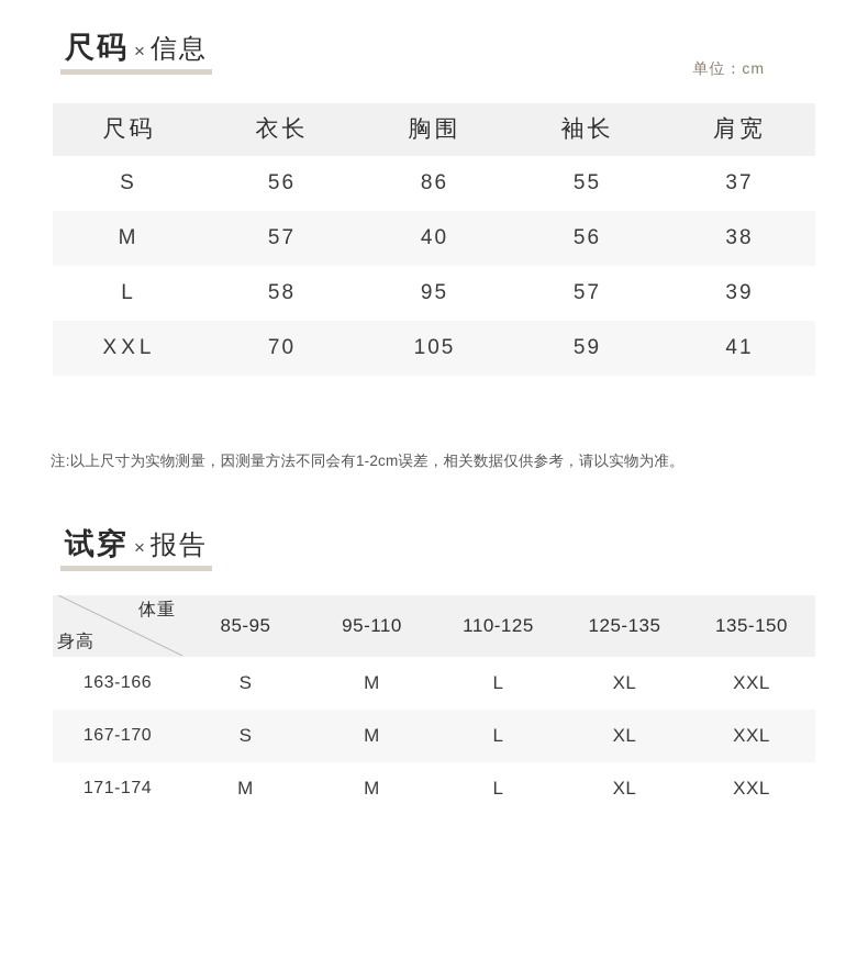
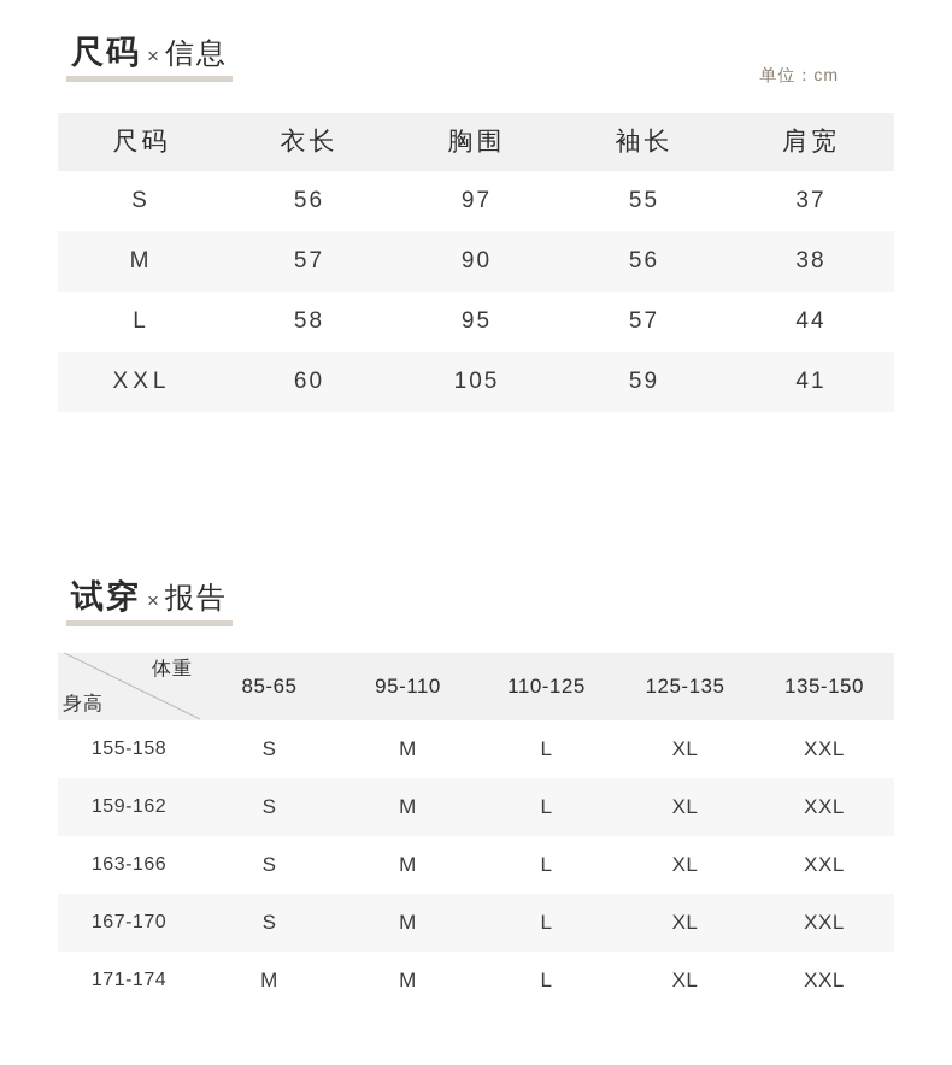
  尺码
  ×
  信息
  单位：cm
  尺码	衣长	胸围	袖长	肩宽
- S	56	86	55	37
+ S	56	97	55	37
- M	57	40	56	38
+ M	57	90	56	38
- L	58	95	57	39
+ L	58	95	57	44
- XXL	70	105	59	41
+ XXL	60	105	59	41
- 注:以上尺寸为实物测量，因测量方法不同会有1-2cm误差，相关数据仅供参考，请以实物为准。
  试穿
  ×
  报告
- 体重 身高	85-95	95-110	110-125	125-135	135-150
+ 体重 身高	85-65	95-110	110-125	125-135	135-150
+ 155-158	S	M	L	XL	XXL
+ 159-162	S	M	L	XL	XXL
  163-166	S	M	L	XL	XXL
  167-170	S	M	L	XL	XXL
  171-174	M	M	L	XL	XXL
